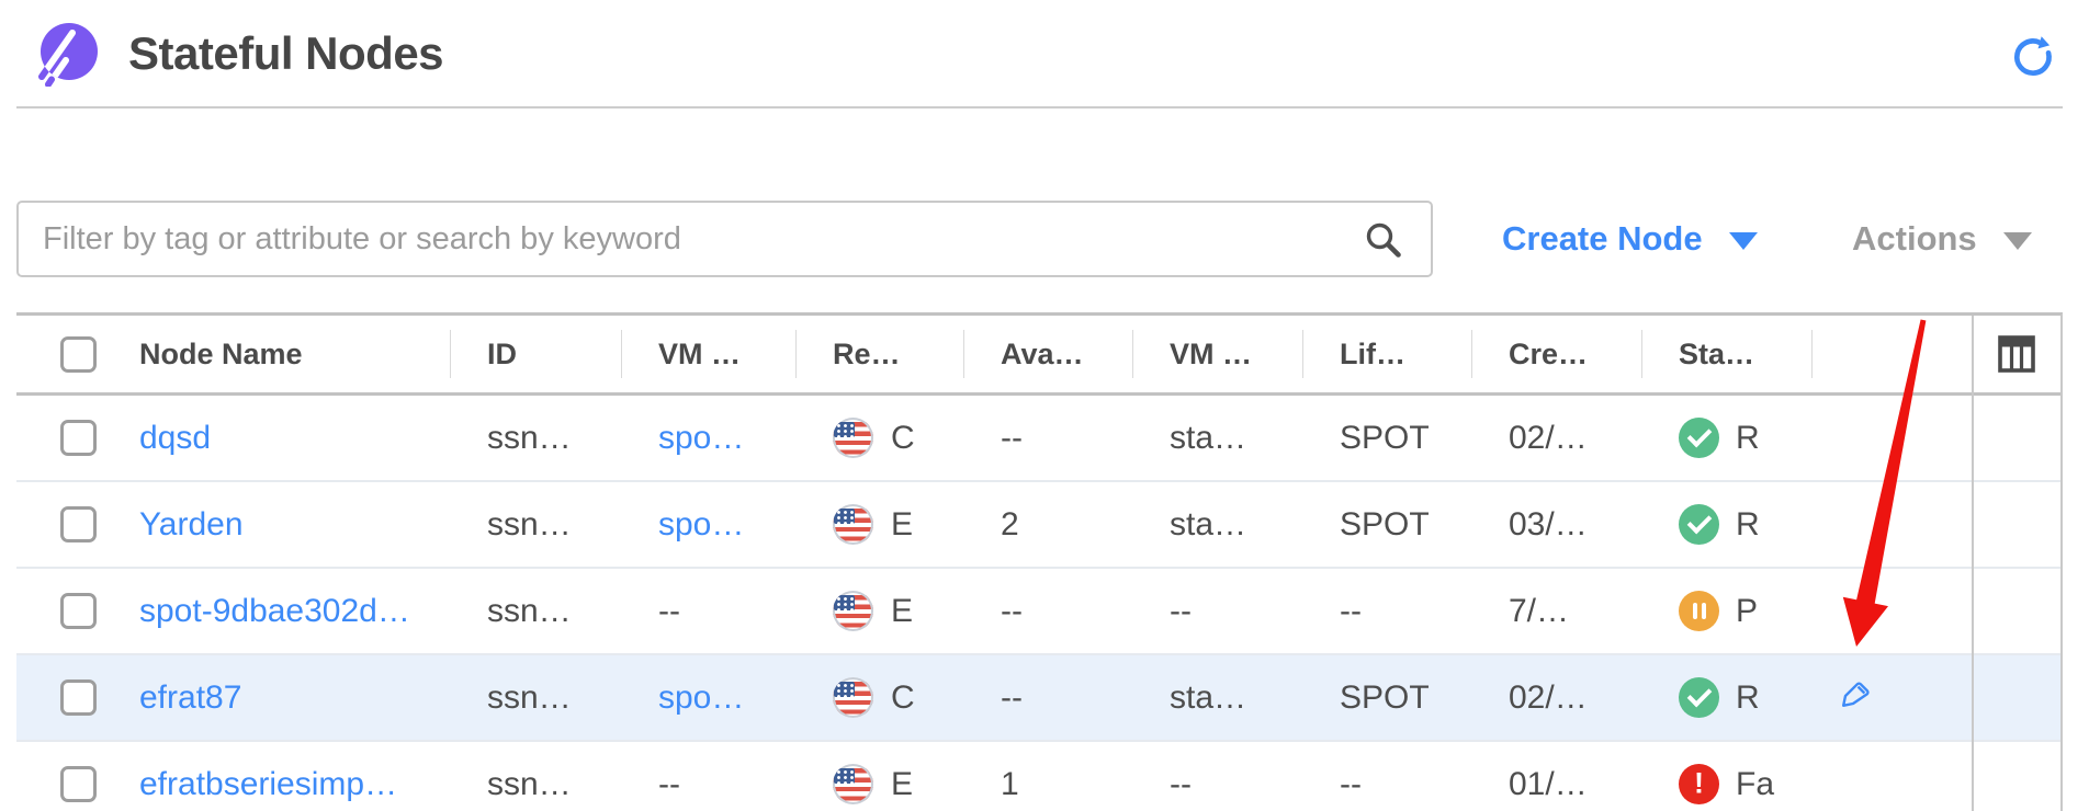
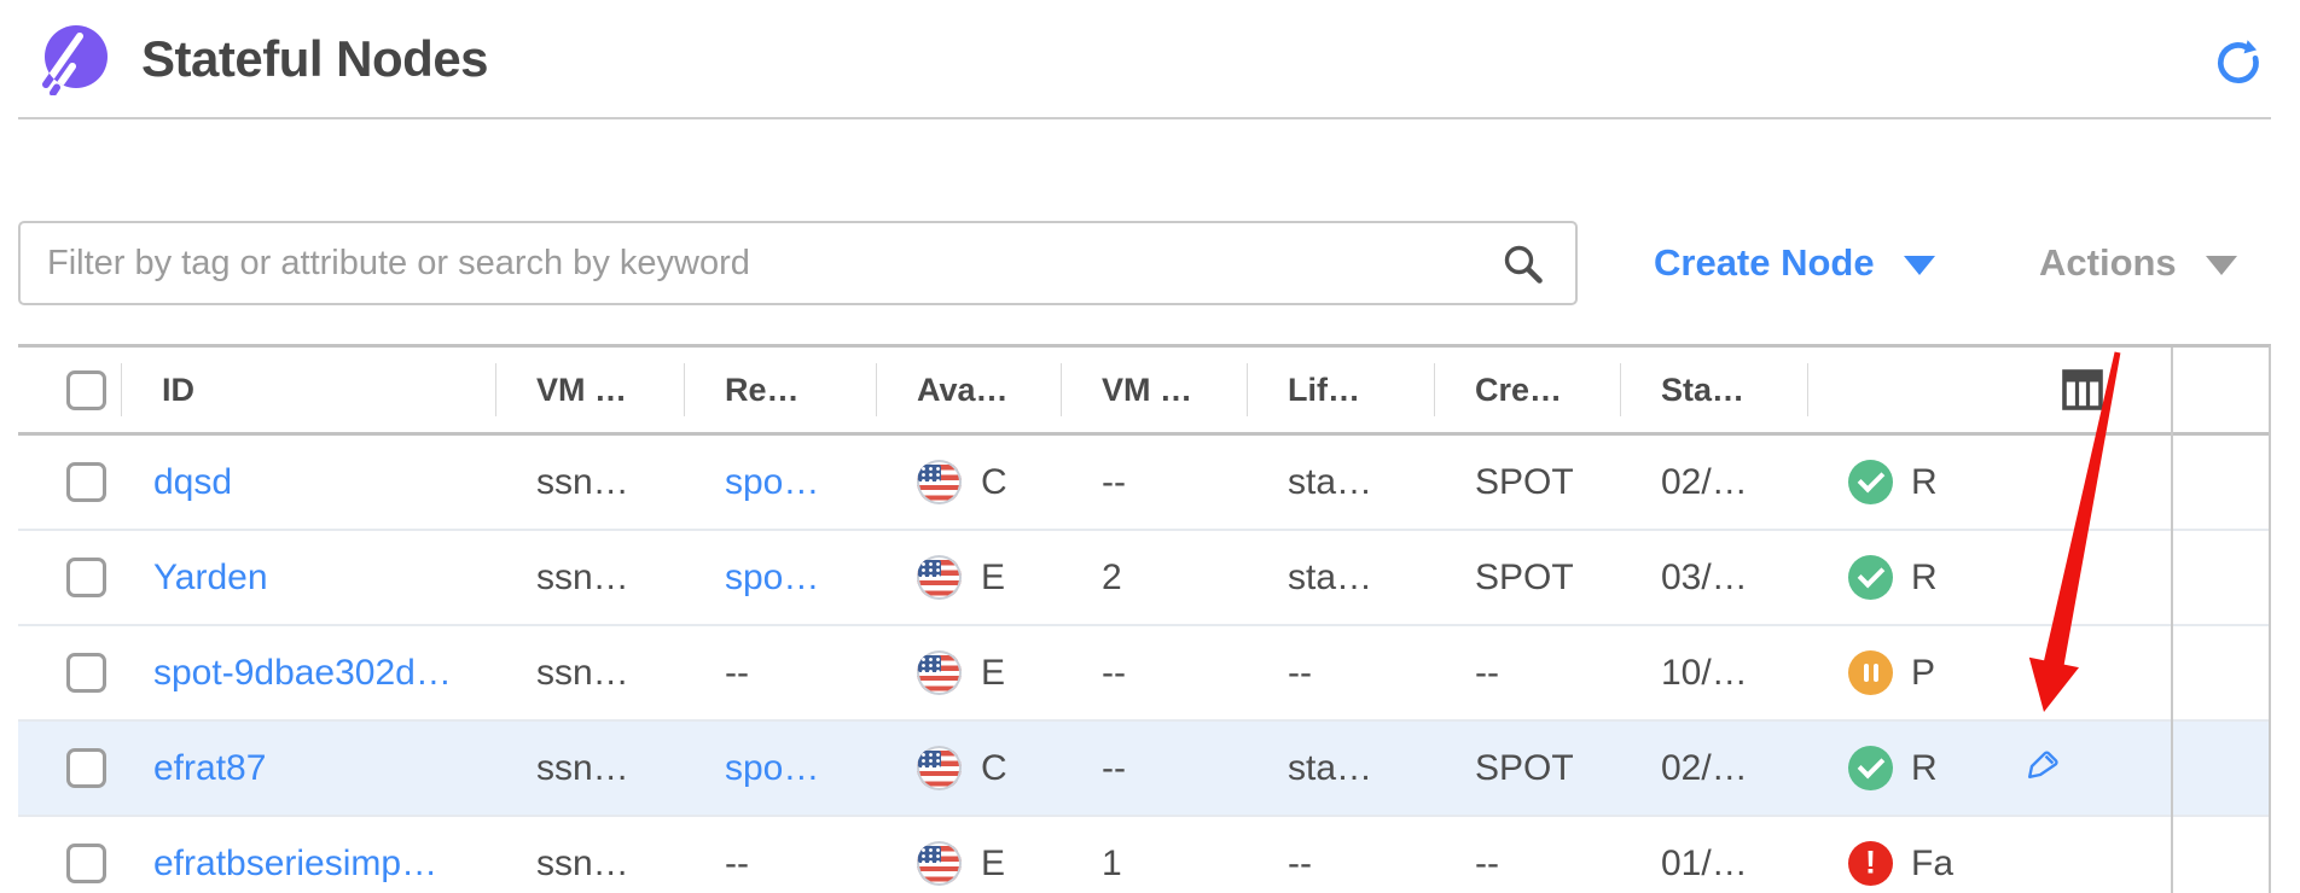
  Stateful Nodes
  Filter by tag or attribute or search by keyword
  Create Node
  Actions
- Node Name
  ID
  VM …
  Re…
  Ava…
  VM …
  Lif…
  Cre…
  Sta…
  dqsd
  ssn…
  spo…
  C
  --
  sta…
  SPOT
  02/…
  R
  Yarden
  ssn…
  spo…
  E
  2
  sta…
  SPOT
  03/…
  R
  spot-9dbae302d…
  ssn…
  --
  E
  --
  --
  --
- 7/…
+ 10/…
  P
  efrat87
  ssn…
  spo…
  C
  --
  sta…
  SPOT
  02/…
  R
  efratbseriesimp…
  ssn…
  --
  E
  1
  --
  --
  01/…
  Fa
